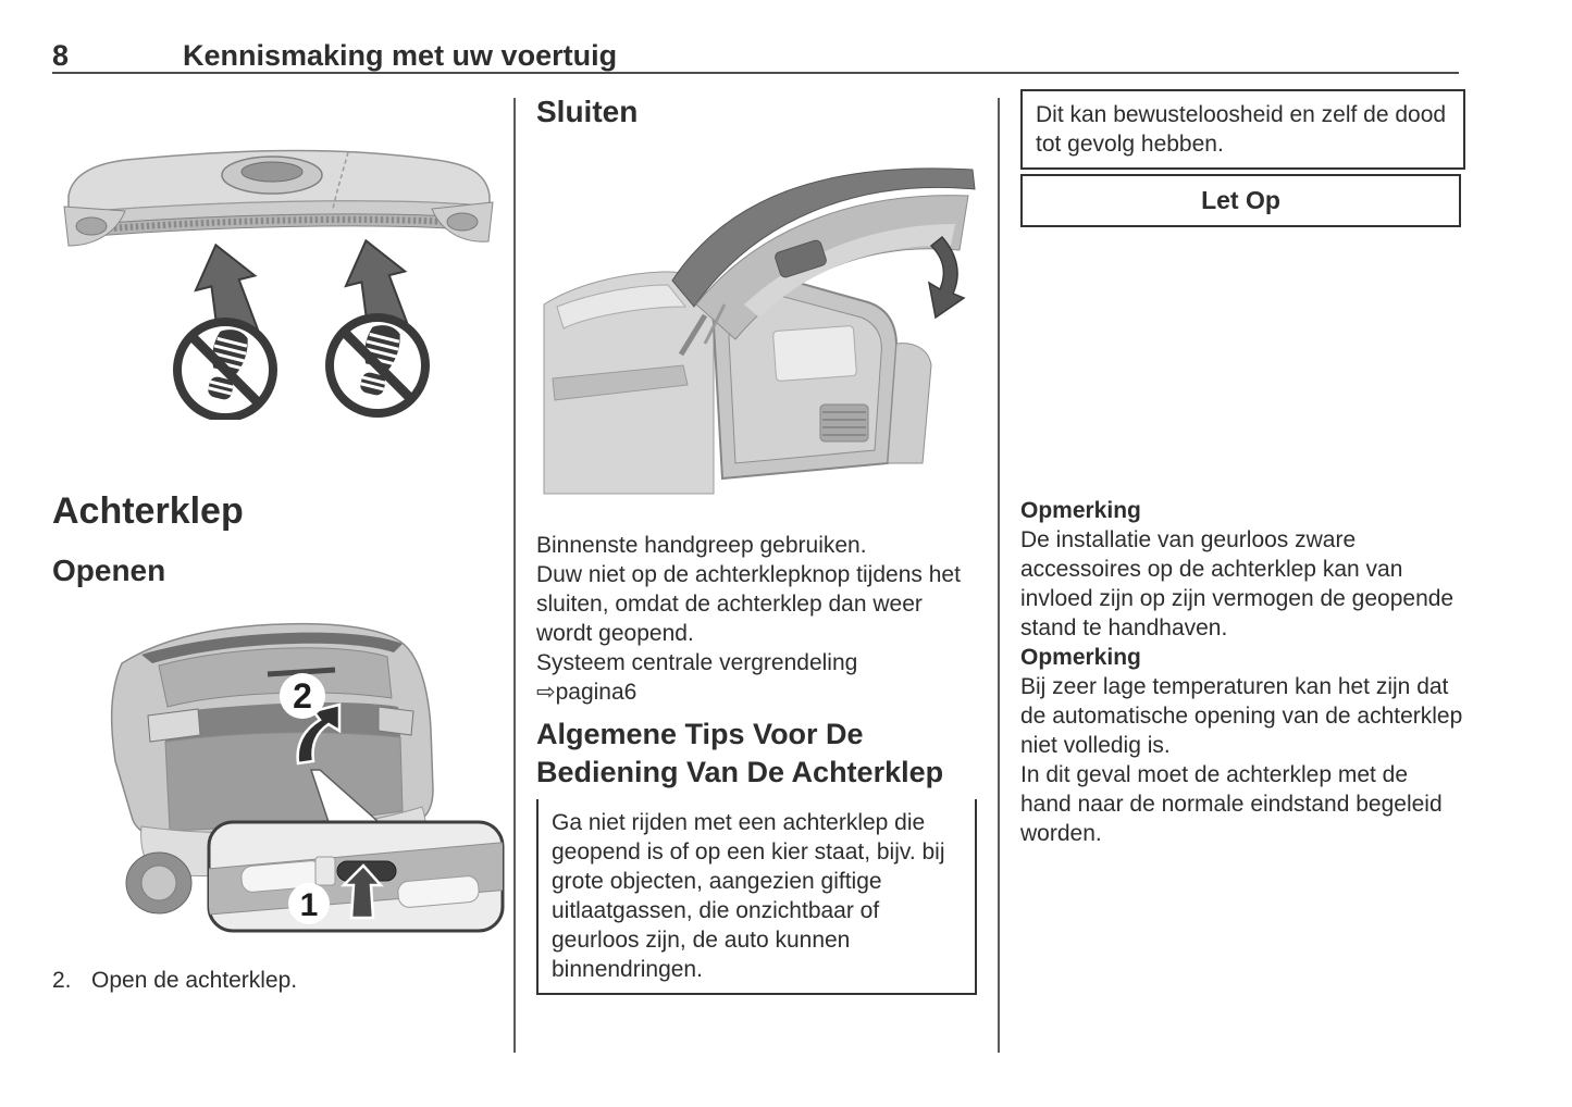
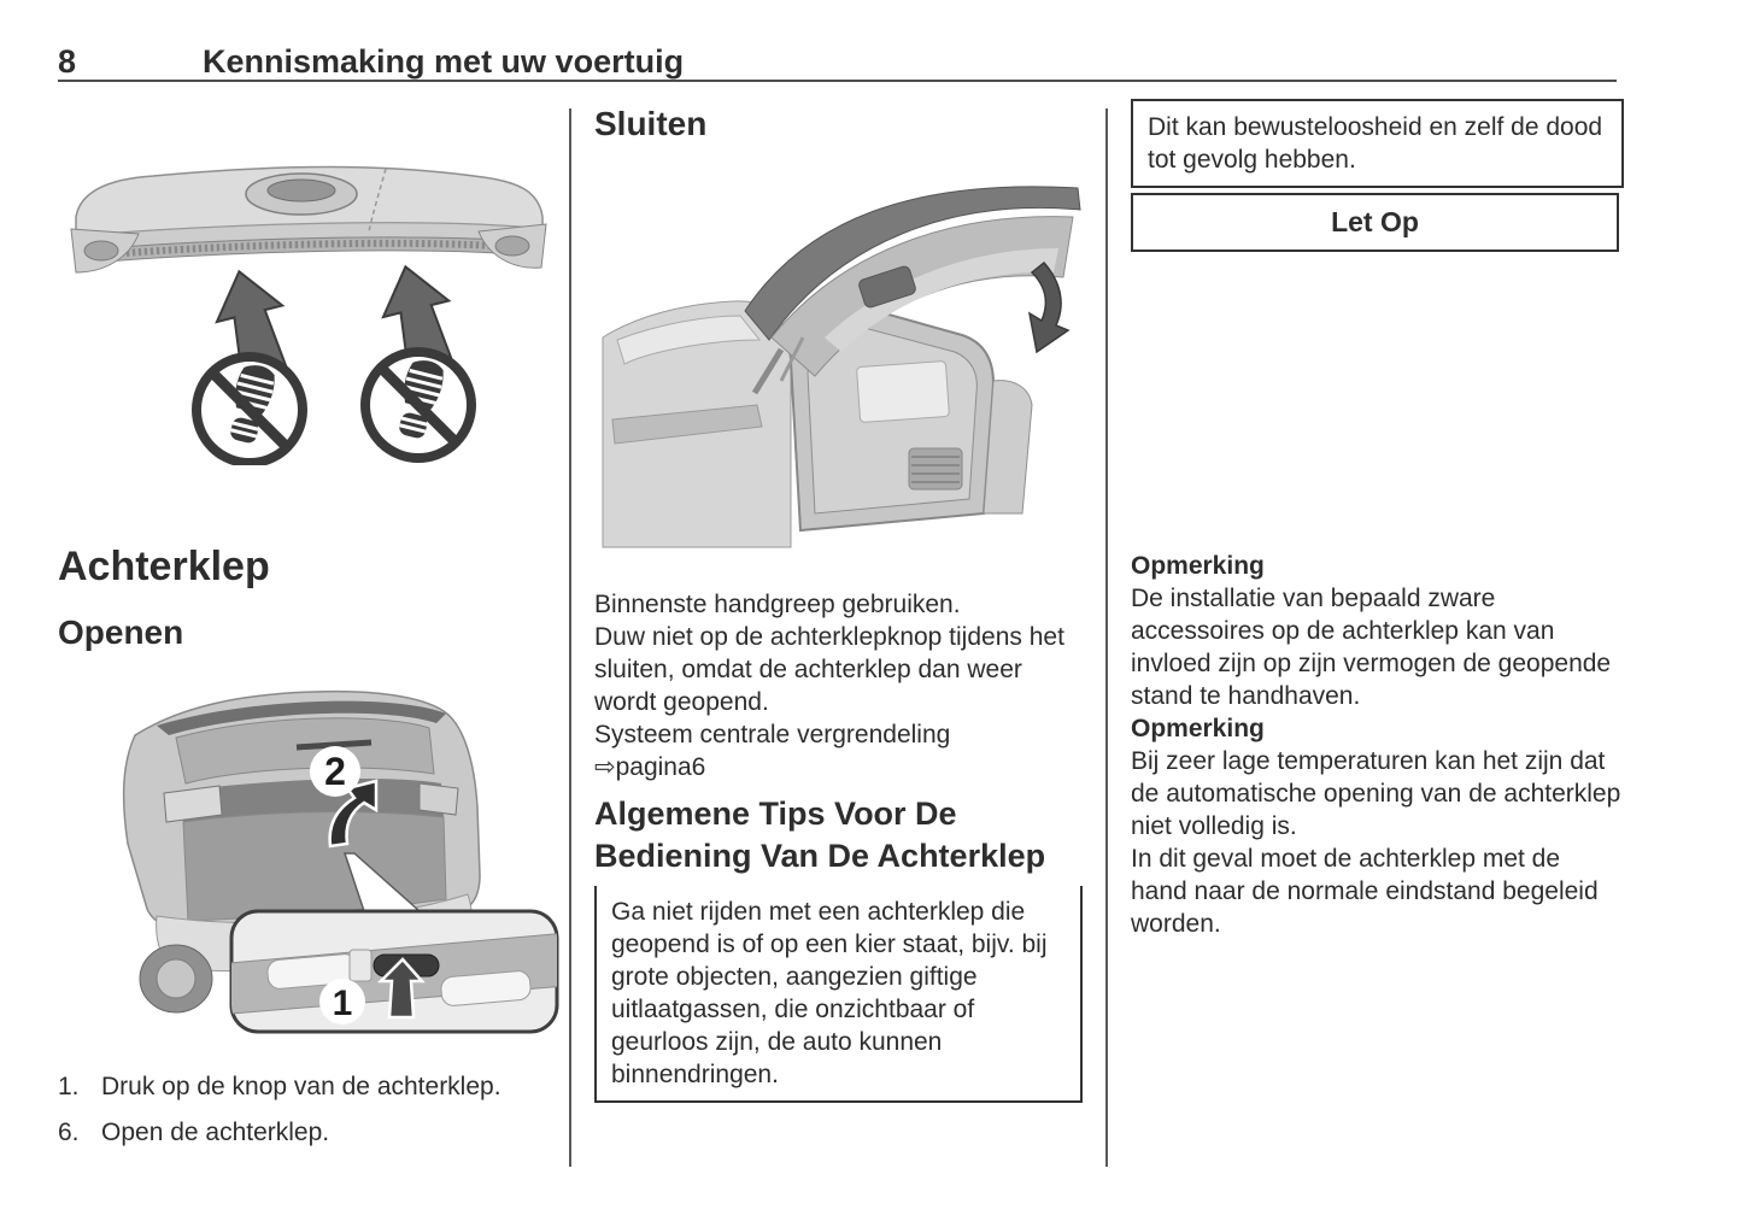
  8
  Kennismaking met uw voertuig
  Achterklep
  Openen
  2
  1
+ 1.
+ Druk op de knop van de achterklep.
- 2.
+ 6.
  Open de achterklep.
  Sluiten
  Binnenste handgreep gebruiken.
  Duw niet op de achterklepknop tijdens het sluiten, omdat de achterklep dan weer wordt geopend.
  Systeem centrale vergrendeling
  ⇨pagina6
  Algemene Tips Voor De Bediening Van De Achterklep
  Ga niet rijden met een achterklep die geopend is of op een kier staat, bijv. bij grote objecten, aangezien giftige uitlaatgassen, die onzichtbaar of geurloos zijn, de auto kunnen binnendringen.
  Dit kan bewusteloosheid en zelf de dood tot gevolg hebben.
  Let Op
  Opmerking
- De installatie van geurloos zware accessoires op de achterklep kan van invloed zijn op zijn vermogen de geopende stand te handhaven.
+ De installatie van bepaald zware accessoires op de achterklep kan van invloed zijn op zijn vermogen de geopende stand te handhaven.
  Opmerking
  Bij zeer lage temperaturen kan het zijn dat de automatische opening van de achterklep niet volledig is.
  In dit geval moet de achterklep met de hand naar de normale eindstand begeleid worden.
